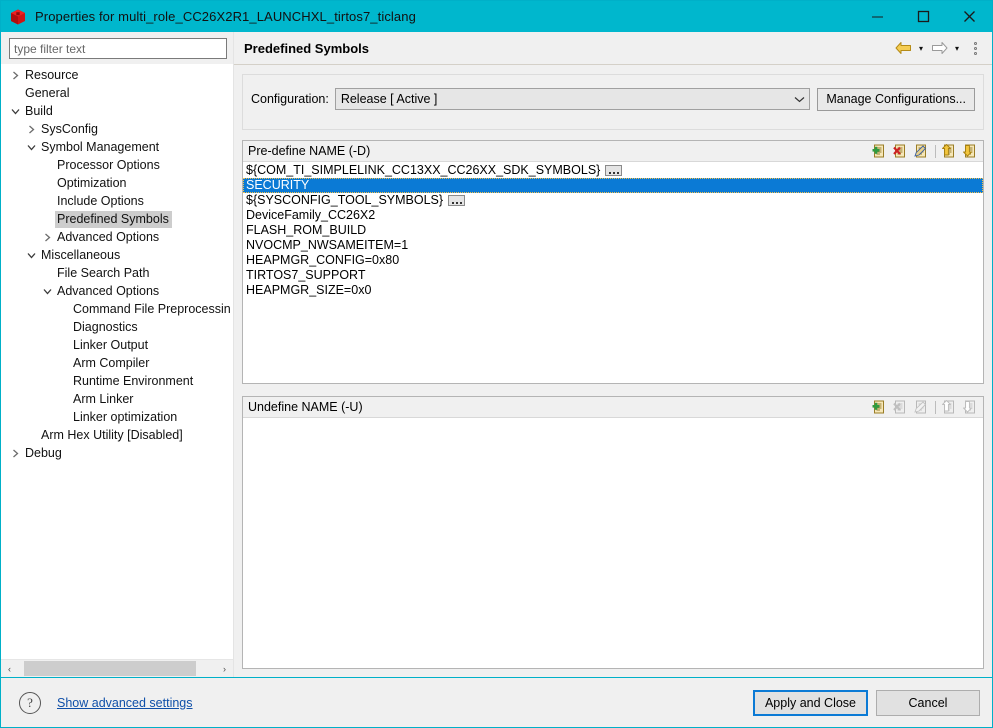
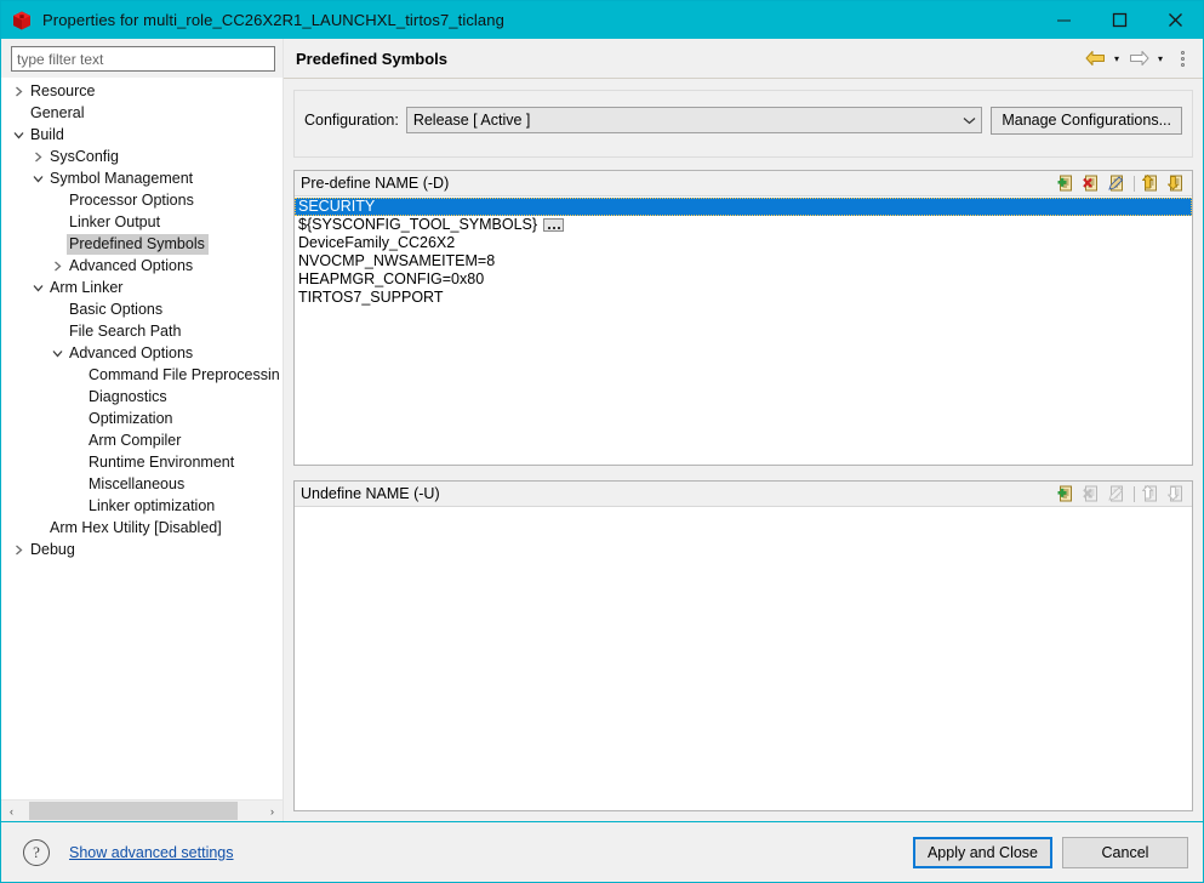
  Properties for multi_role_CC26X2R1_LAUNCHXL_tirtos7_ticlang
  type filter text
  Resource
  General
  Build
  SysConfig
  Symbol Management
  Processor Options
- Optimization
+ Linker Output
- Include Options
  Predefined Symbols
  Advanced Options
- Miscellaneous
+ Arm Linker
+ Basic Options
  File Search Path
  Advanced Options
  Command File Preprocessin
  Diagnostics
- Linker Output
+ Optimization
  Arm Compiler
  Runtime Environment
- Arm Linker
+ Miscellaneous
  Linker optimization
  Arm Hex Utility [Disabled]
  Debug
  ‹
  ›
  Predefined Symbols
  ▾
  ▾
  Configuration:
  Release [ Active ]
  Manage Configurations...
  Pre-define NAME (-D)
- ${COM_TI_SIMPLELINK_CC13XX_CC26XX_SDK_SYMBOLS}
  SECURITY
  ${SYSCONFIG_TOOL_SYMBOLS}
  DeviceFamily_CC26X2
- FLASH_ROM_BUILD
- NVOCMP_NWSAMEITEM=1
+ NVOCMP_NWSAMEITEM=8
  HEAPMGR_CONFIG=0x80
  TIRTOS7_SUPPORT
- HEAPMGR_SIZE=0x0
  Undefine NAME (-U)
  ?
  Show advanced settings
  Apply and Close
  Cancel
